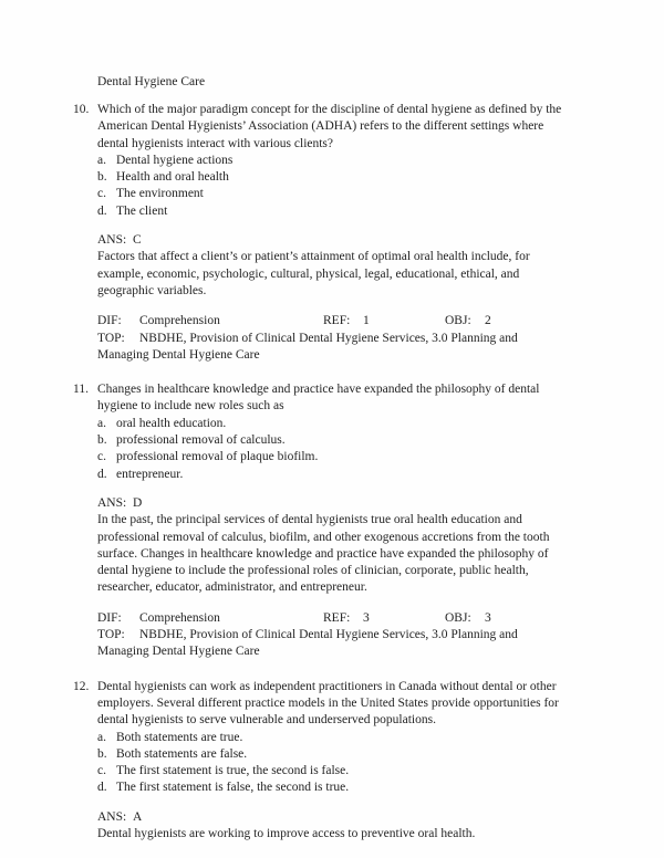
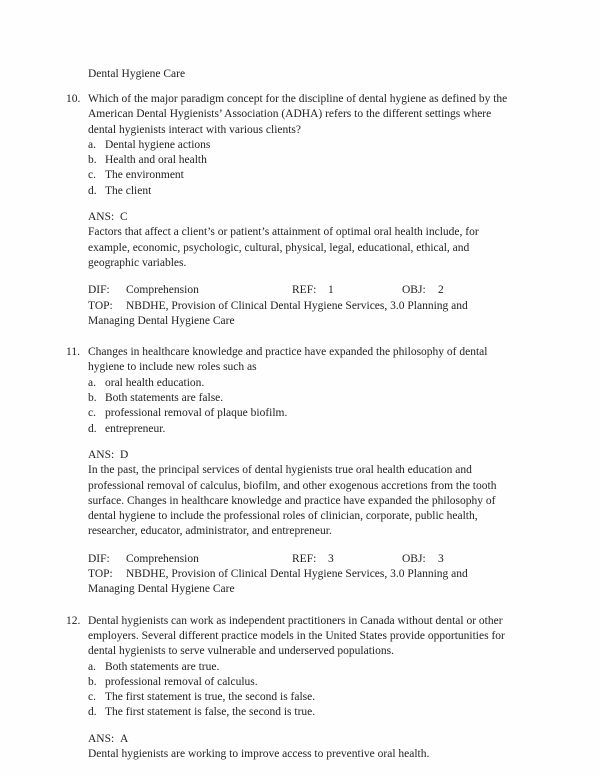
  Dental Hygiene Care
  10.
  Which of the major paradigm concept for the discipline of dental hygiene as defined by the American Dental Hygienists’ Association (ADHA) refers to the different settings where dental hygienists interact with various clients?
  a.
  Dental hygiene actions
  b.
  Health and oral health
  c.
  The environment
  d.
  The client
  ANS: C
  Factors that affect a client’s or patient’s attainment of optimal oral health include, for example, economic, psychologic, cultural, physical, legal, educational, ethical, and geographic variables.
  DIF:
  Comprehension
  REF:
  1
  OBJ:
  2
  TOP:
  NBDHE, Provision of Clinical Dental Hygiene Services, 3.0 Planning and Managing Dental Hygiene Care
  11.
  Changes in healthcare knowledge and practice have expanded the philosophy of dental hygiene to include new roles such as
  a.
  oral health education.
  b.
- professional removal of calculus.
+ Both statements are false.
  c.
  professional removal of plaque biofilm.
  d.
  entrepreneur.
  ANS: D
  In the past, the principal services of dental hygienists true oral health education and professional removal of calculus, biofilm, and other exogenous accretions from the tooth surface. Changes in healthcare knowledge and practice have expanded the philosophy of dental hygiene to include the professional roles of clinician, corporate, public health, researcher, educator, administrator, and entrepreneur.
  DIF:
  Comprehension
  REF:
  3
  OBJ:
  3
  TOP:
  NBDHE, Provision of Clinical Dental Hygiene Services, 3.0 Planning and Managing Dental Hygiene Care
  12.
  Dental hygienists can work as independent practitioners in Canada without dental or other employers. Several different practice models in the United States provide opportunities for dental hygienists to serve vulnerable and underserved populations.
  a.
  Both statements are true.
  b.
- Both statements are false.
+ professional removal of calculus.
  c.
  The first statement is true, the second is false.
  d.
  The first statement is false, the second is true.
  ANS: A
  Dental hygienists are working to improve access to preventive oral health.
